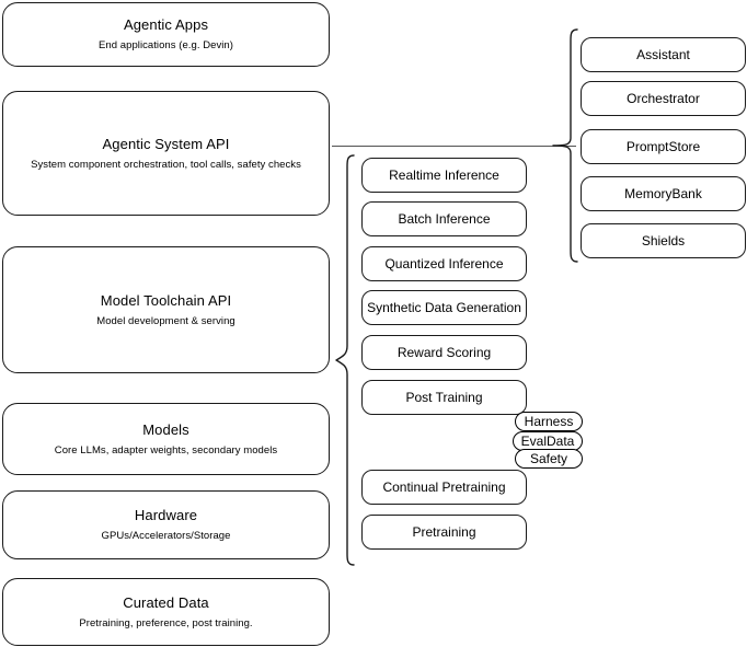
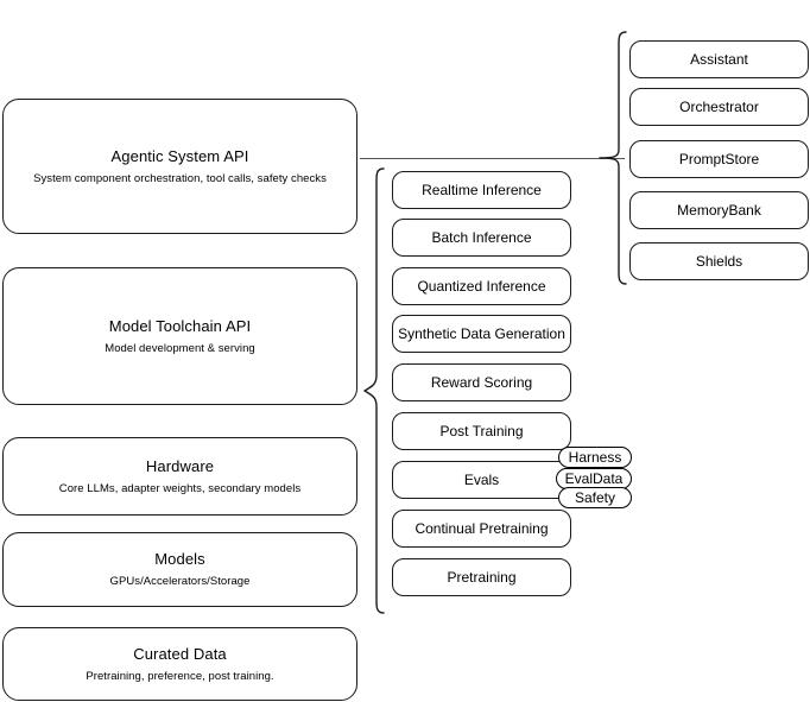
- Agentic Apps
- End applications (e.g. Devin)
  Agentic System API
  System component orchestration, tool calls, safety checks
  Model Toolchain API
  Model development & serving
- Models
+ Hardware
  Core LLMs, adapter weights, secondary models
- Hardware
+ Models
  GPUs/Accelerators/Storage
  Curated Data
  Pretraining, preference, post training.
  Realtime Inference
  Batch Inference
  Quantized Inference
  Synthetic Data Generation
  Reward Scoring
  Post Training
+ Evals
  Continual Pretraining
  Pretraining
  Harness
  EvalData
  Safety
  Assistant
  Orchestrator
  PromptStore
  MemoryBank
  Shields
